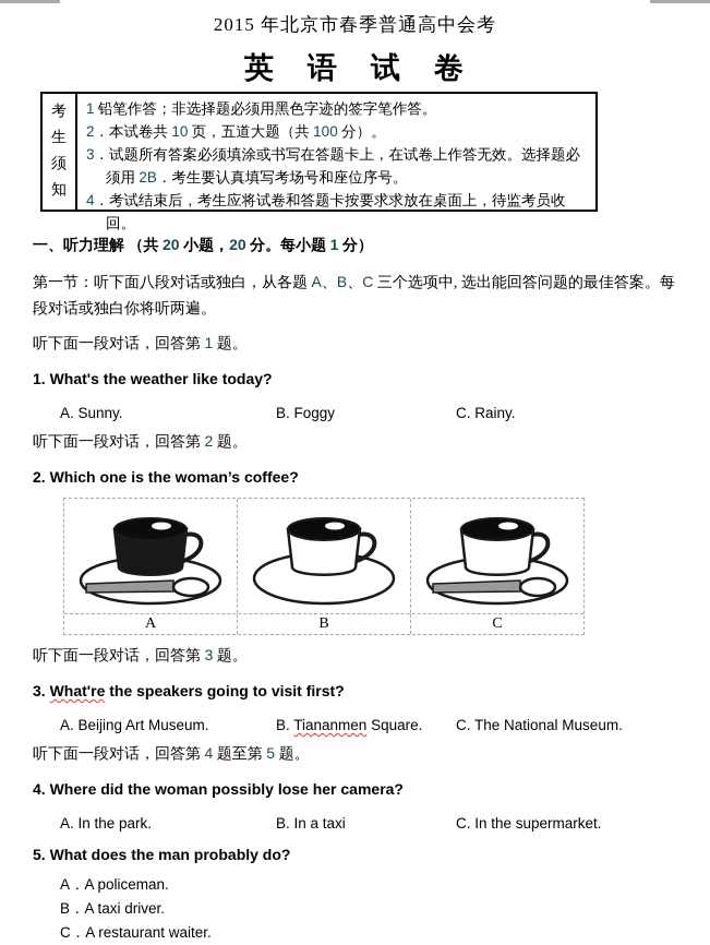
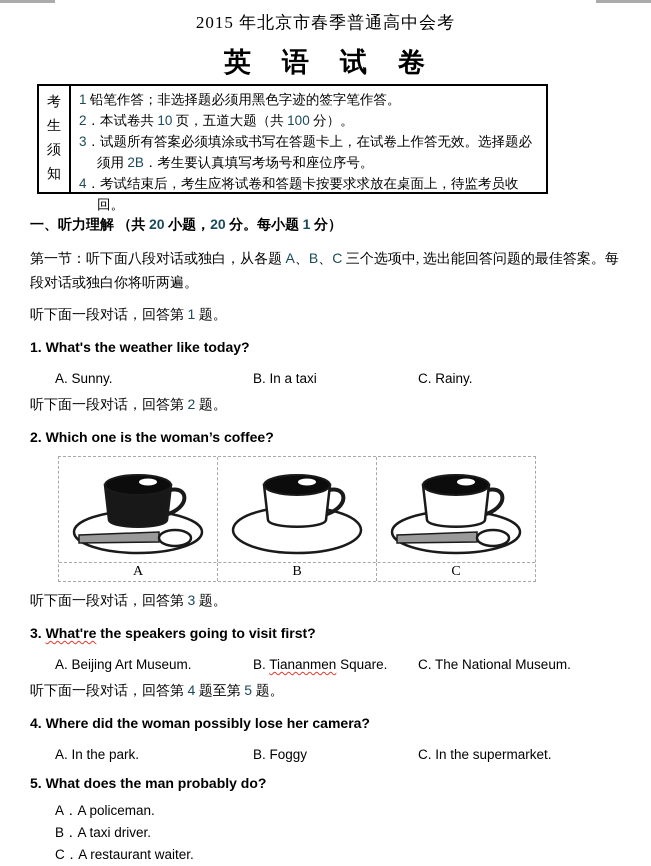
  2015 年北京市春季普通高中会考
  英 语 试 卷
  考
  生
  须
  知
  1 铅笔作答；非选择题必须用黑色字迹的签字笔作答。
  2．本试卷共 10 页，五道大题（共 100 分）。
  3．试题所有答案必须填涂或书写在答题卡上，在试卷上作答无效。选择题必须用 2B．考生要认真填写考场号和座位序号。
  4．考试结束后，考生应将试卷和答题卡按要求求放在桌面上，待监考员收回。
  一、听力理解 （共 20 小题，20 分。每小题 1 分）
  第一节：听下面八段对话或独白，从各题 A、B、C 三个选项中, 选出能回答问题的最佳答案。每段对话或独白你将听两遍。
  听下面一段对话，回答第 1 题。
  1. What's the weather like today?
  A. Sunny.
- B. Foggy
+ B. In a taxi
  C. Rainy.
  听下面一段对话，回答第 2 题。
  2. Which one is the woman’s coffee?
  A
  B
  C
  听下面一段对话，回答第 3 题。
  3. What're the speakers going to visit first?
  A. Beijing Art Museum.
  B. Tiananmen Square.
  C. The National Museum.
  听下面一段对话，回答第 4 题至第 5 题。
  4. Where did the woman possibly lose her camera?
  A. In the park.
- B. In a taxi
+ B. Foggy
  C. In the supermarket.
  5. What does the man probably do?
  A．A policeman.
  B．A taxi driver.
  C．A restaurant waiter.
